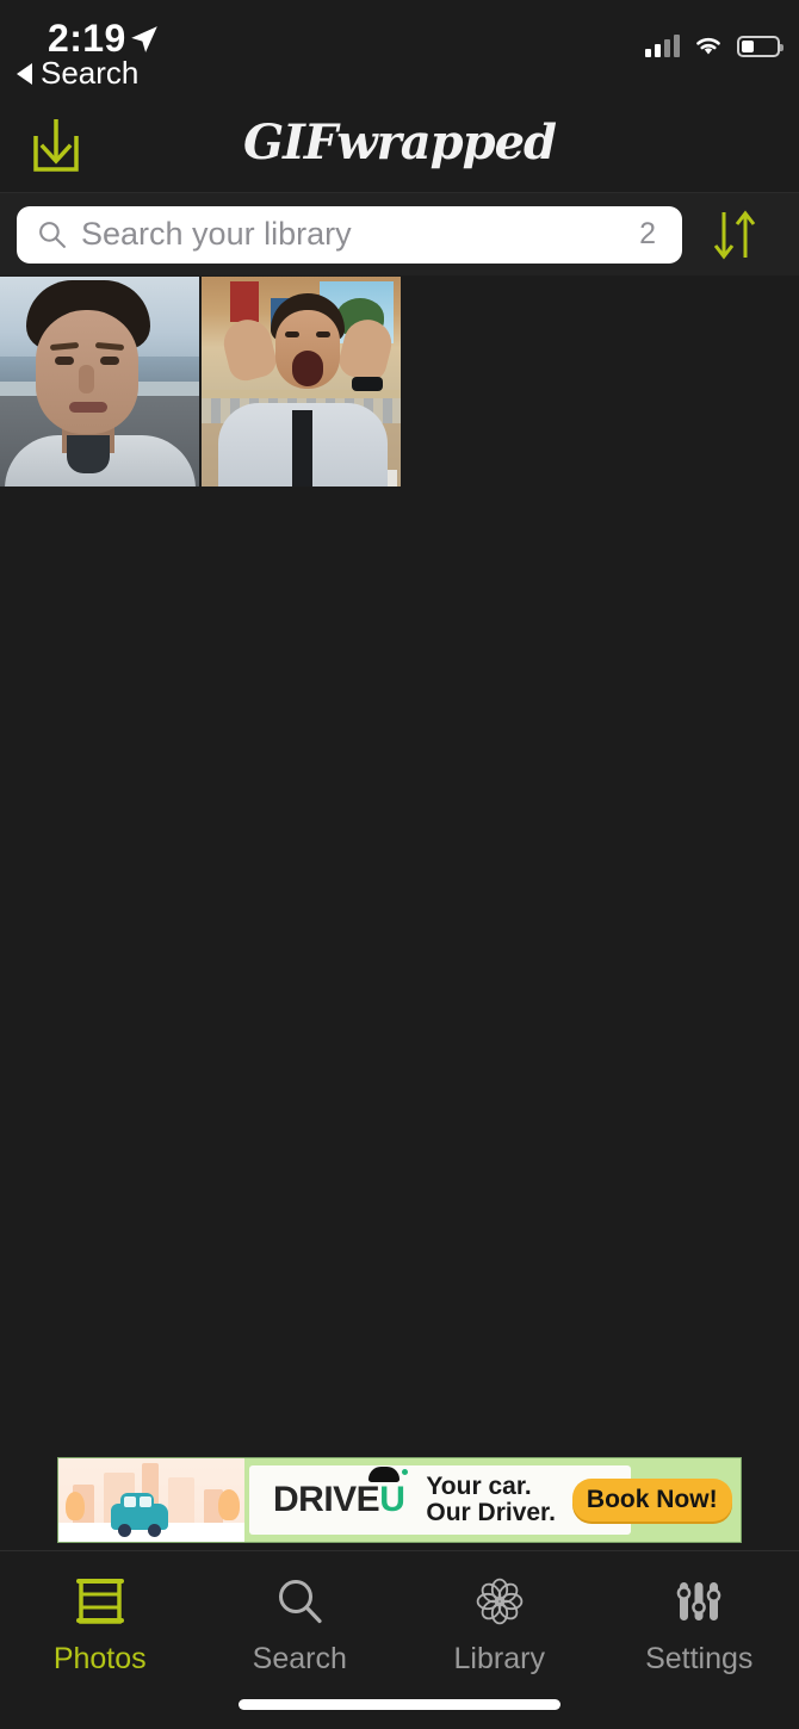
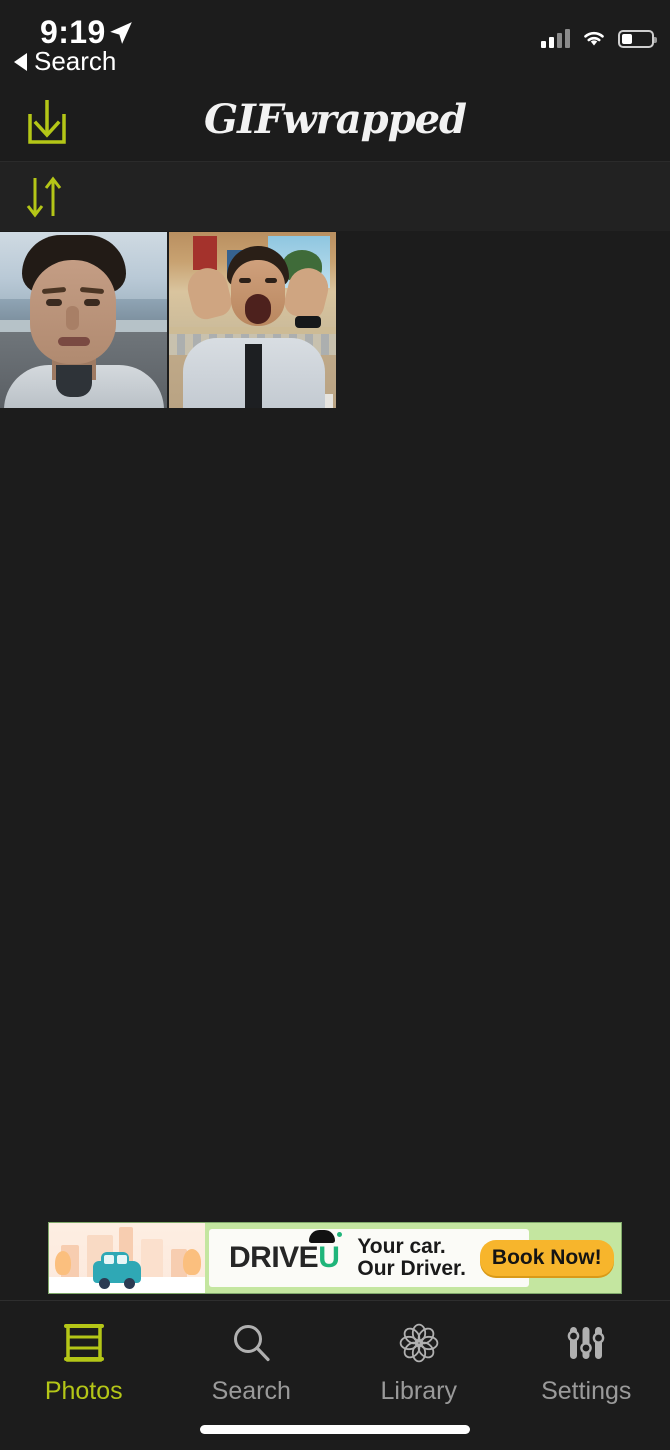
- 2:19
+ 9:19
  Search
  GIFwrapped
- Search your library
- 2
  DRIVEU
  Your car.
  Our Driver.
  Book Now!
  Photos
  Search
  Library
  Settings
